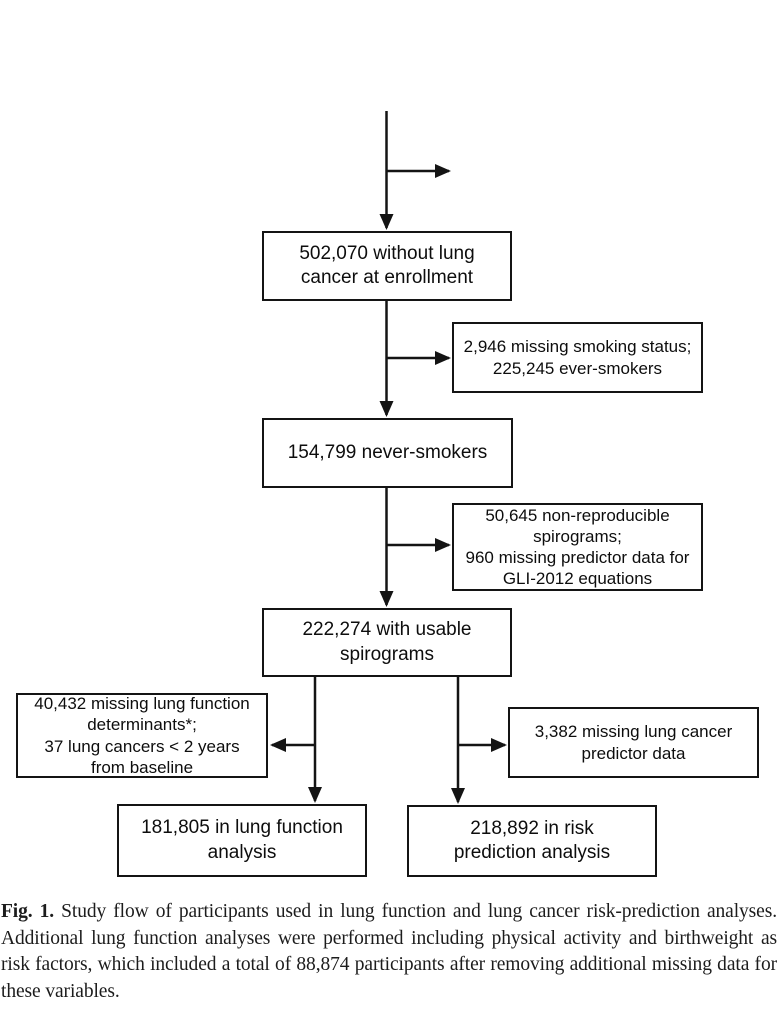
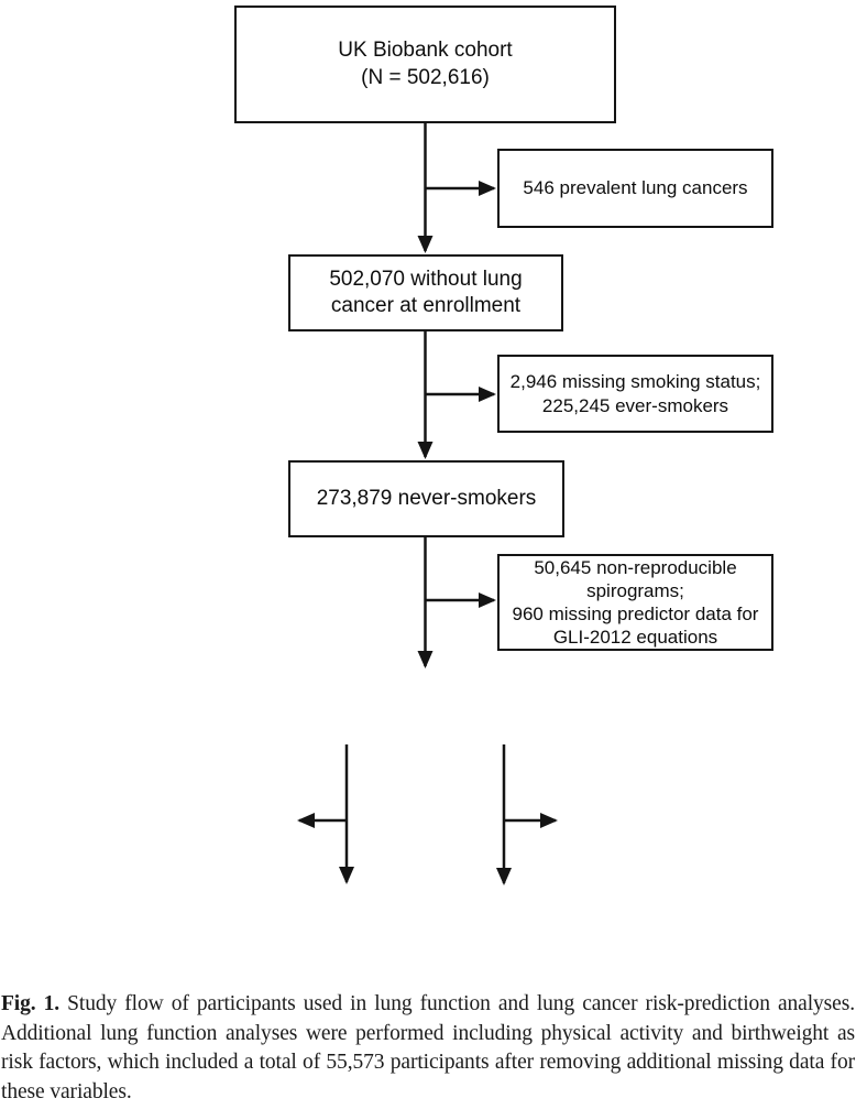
+ UK Biobank cohort
+ (N = 502,616)
+ 546 prevalent lung cancers
  502,070 without lung
  cancer at enrollment
  2,946 missing smoking status;
  225,245 ever-smokers
- 154,799 never-smokers
+ 273,879 never-smokers
  50,645 non-reproducible
  spirograms;
  960 missing predictor data for
  GLI-2012 equations
- 222,274 with usable
- spirograms
- 40,432 missing lung function
- determinants*;
- 37 lung cancers < 2 years
- from baseline
- 3,382 missing lung cancer
- predictor data
- 181,805 in lung function
- analysis
- 218,892 in risk
- prediction analysis
- Fig. 1. Study flow of participants used in lung function and lung cancer risk-prediction analyses. Additional lung function analyses were performed including physical activity and birthweight as risk factors, which included a total of 88,874 participants after removing additional missing data for these variables.
+ Fig. 1. Study flow of participants used in lung function and lung cancer risk-prediction analyses. Additional lung function analyses were performed including physical activity and birthweight as risk factors, which included a total of 55,573 participants after removing additional missing data for these variables.
